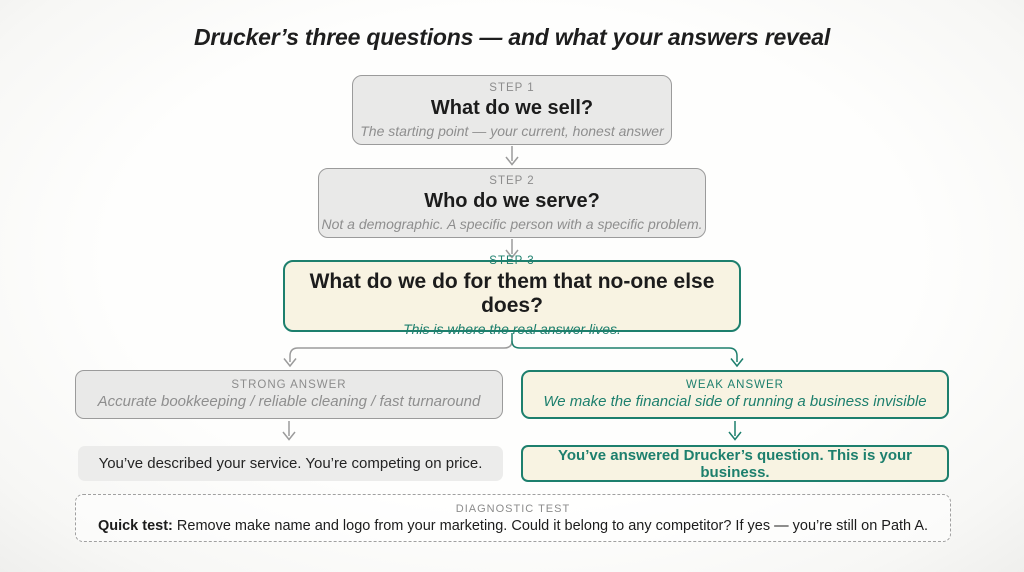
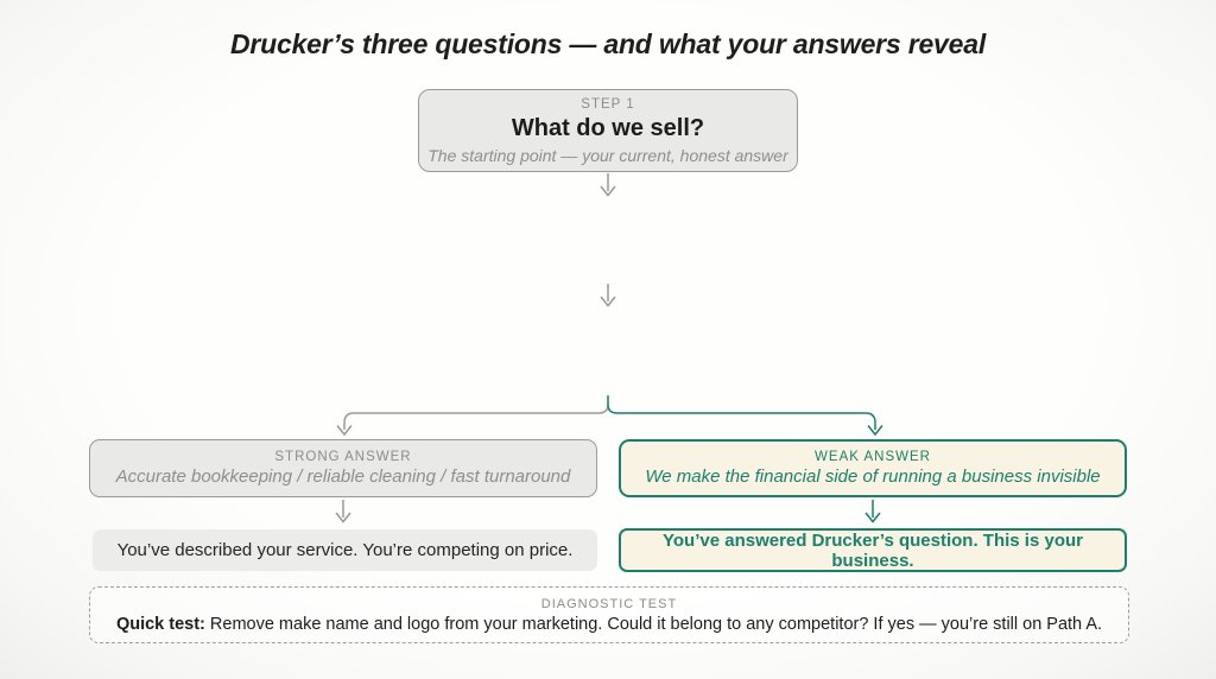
  Drucker’s three questions — and what your answers reveal
  STEP 1
  What do we sell?
  The starting point — your current, honest answer
- STEP 2
- Who do we serve?
- Not a demographic. A specific person with a specific problem.
- STEP 3
- What do we do for them that no-one else does?
- This is where the real answer lives.
  STRONG ANSWER
  Accurate bookkeeping / reliable cleaning / fast turnaround
  WEAK ANSWER
  We make the financial side of running a business invisible
  You’ve described your service. You’re competing on price.
  You’ve answered Drucker’s question. This is your business.
  DIAGNOSTIC TEST
  Quick test: Remove make name and logo from your marketing. Could it belong to any competitor? If yes — you’re still on Path A.
